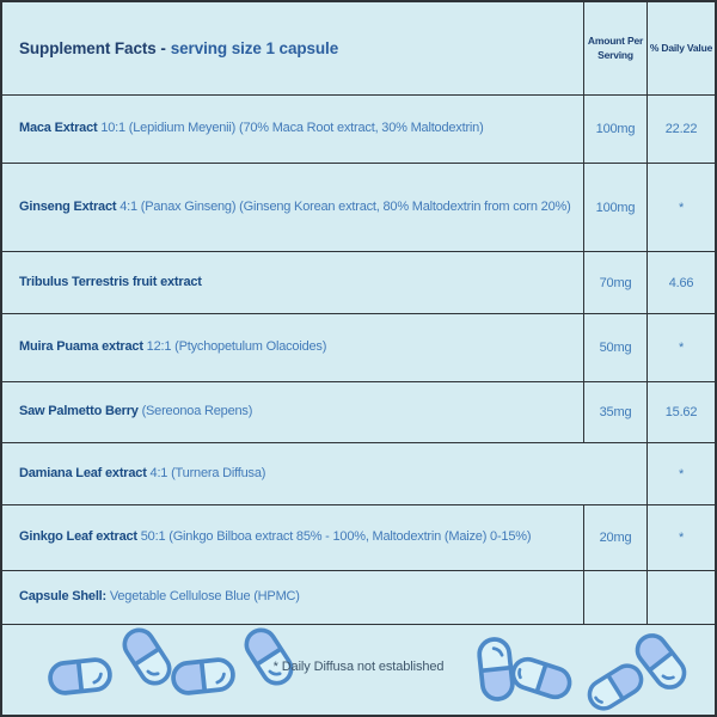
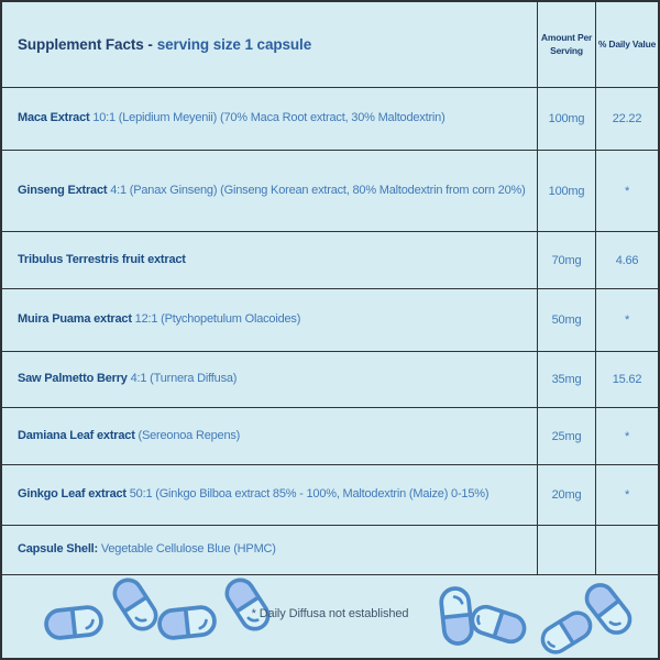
  Supplement Facts - serving size 1 capsule
  Amount Per Serving
  % Daily Value
  Maca Extract 10:1 (Lepidium Meyenii) (70% Maca Root extract, 30% Maltodextrin)
  100mg
  22.22
  Ginseng Extract 4:1 (Panax Ginseng) (Ginseng Korean extract, 80% Maltodextrin from corn 20%)
  100mg
  *
  Tribulus Terrestris fruit extract
  70mg
  4.66
  Muira Puama extract 12:1 (Ptychopetulum Olacoides)
  50mg
  *
- Saw Palmetto Berry (Sereonoa Repens)
+ Saw Palmetto Berry 4:1 (Turnera Diffusa)
  35mg
  15.62
- Damiana Leaf extract 4:1 (Turnera Diffusa)
+ Damiana Leaf extract (Sereonoa Repens)
+ 25mg
  *
  Ginkgo Leaf extract 50:1 (Ginkgo Bilboa extract 85% - 100%, Maltodextrin (Maize) 0-15%)
  20mg
  *
  Capsule Shell: Vegetable Cellulose Blue (HPMC)
  * Daily Diffusa not established
